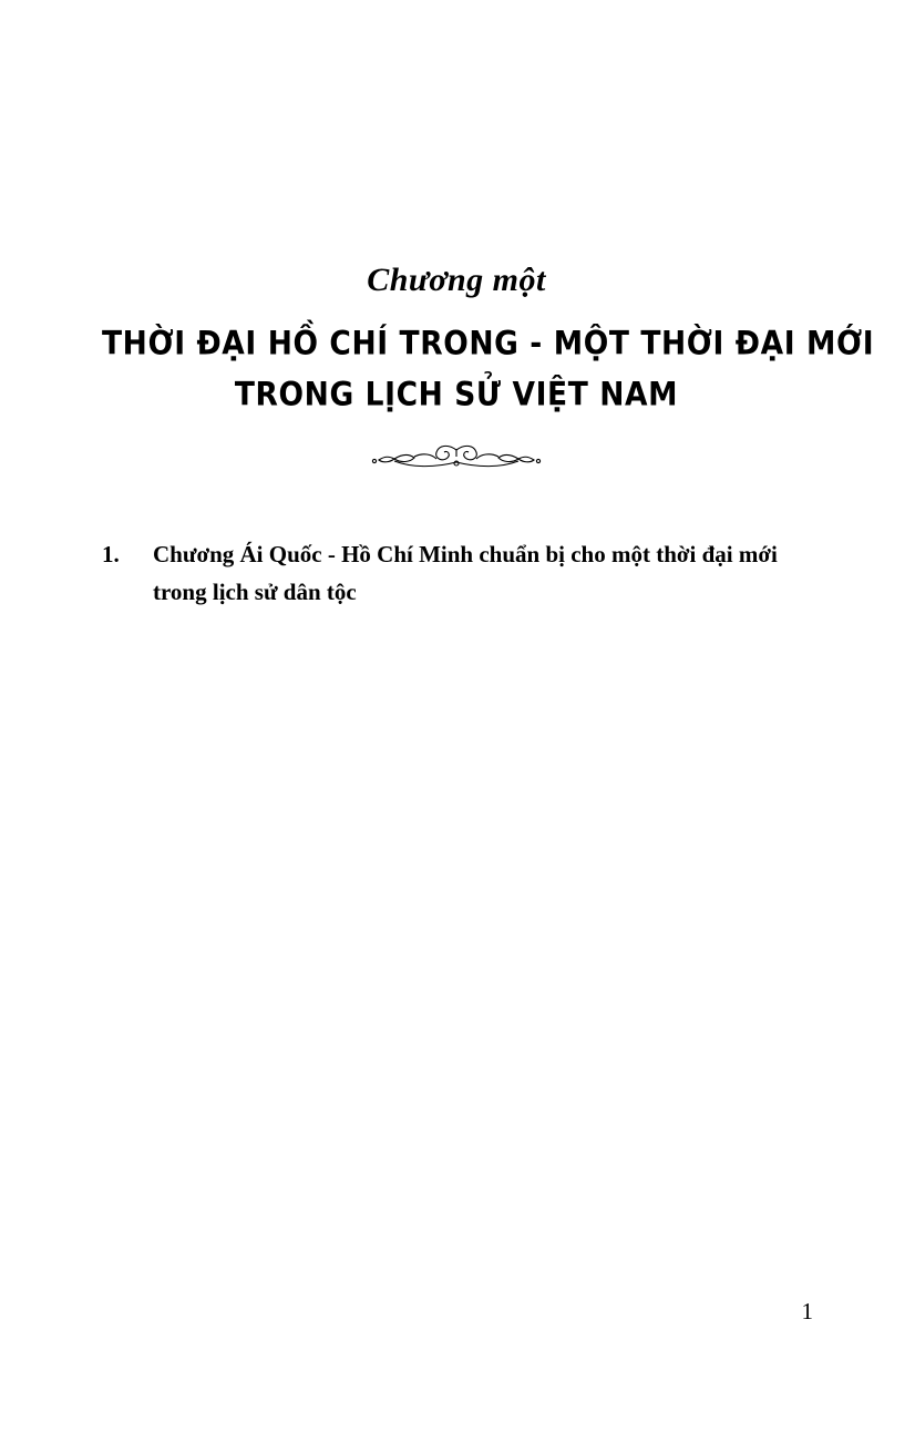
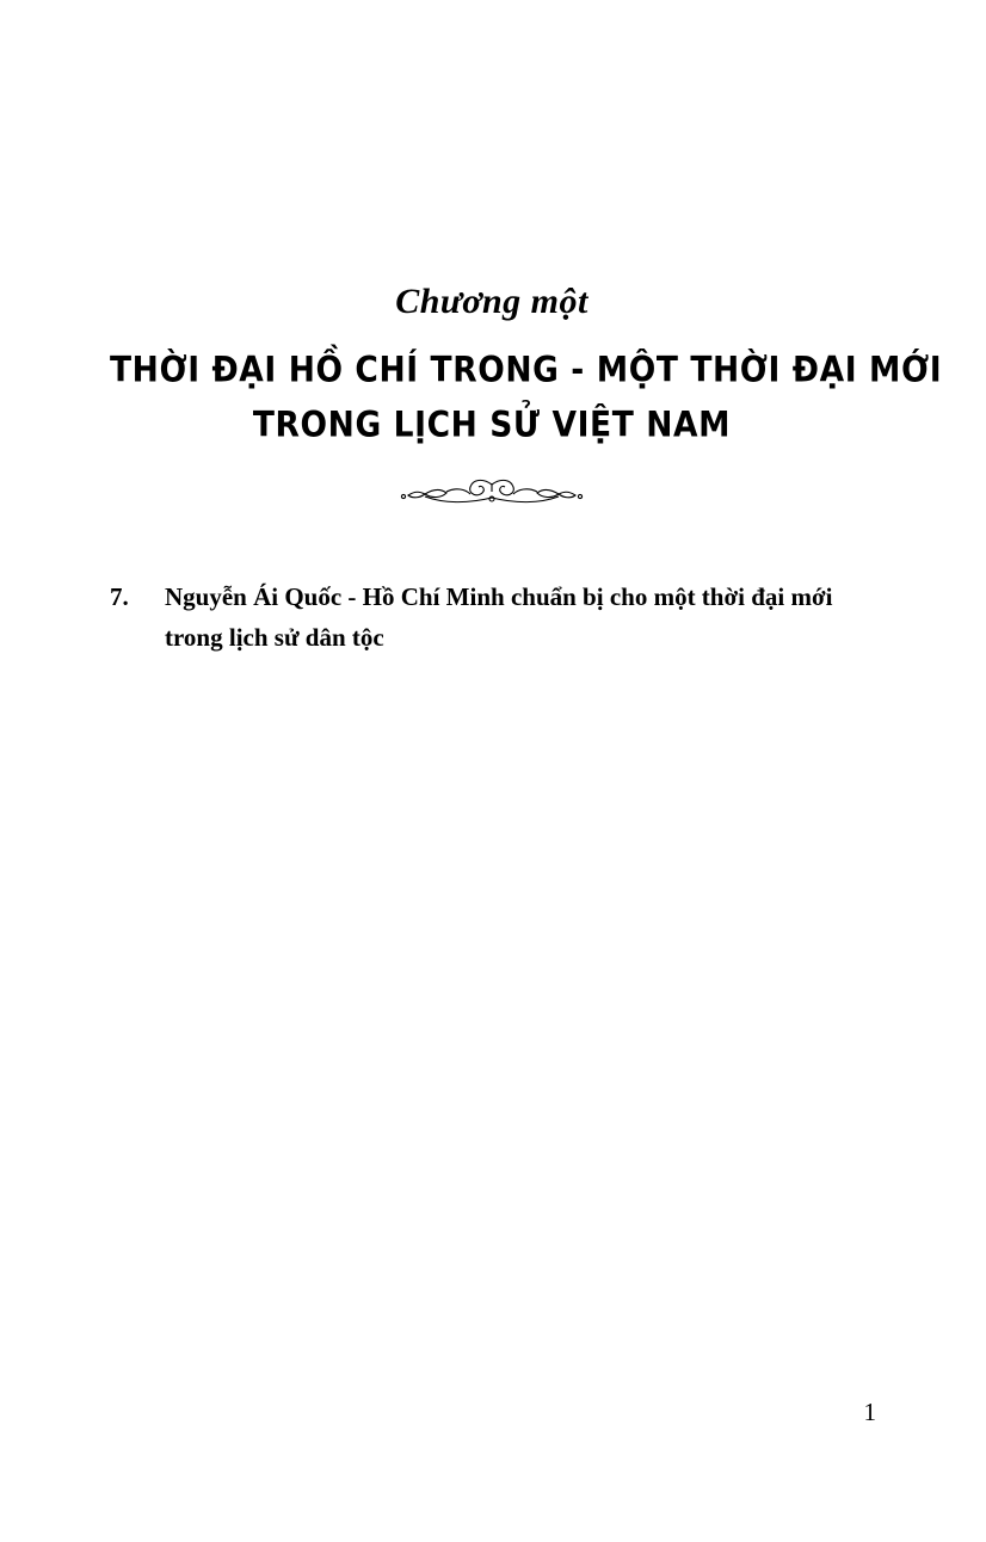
  Chương một
  THỜI ĐẠI HỒ CHÍ TRONG - MỘT THỜI ĐẠI MỚI
  TRONG LỊCH SỬ VIỆT NAM
- 1.
+ 7.
- Chương Ái Quốc - Hồ Chí Minh chuẩn bị cho một thời đại mới trong lịch sử dân tộc
+ Nguyễn Ái Quốc - Hồ Chí Minh chuẩn bị cho một thời đại mới trong lịch sử dân tộc
  1
